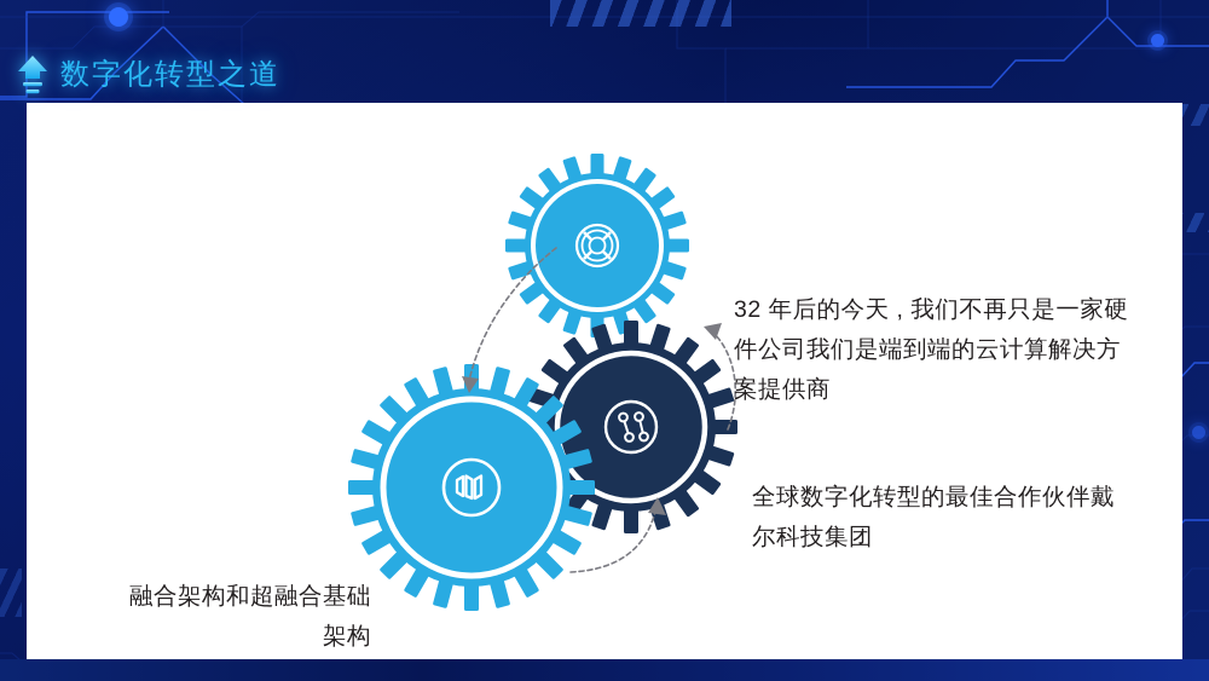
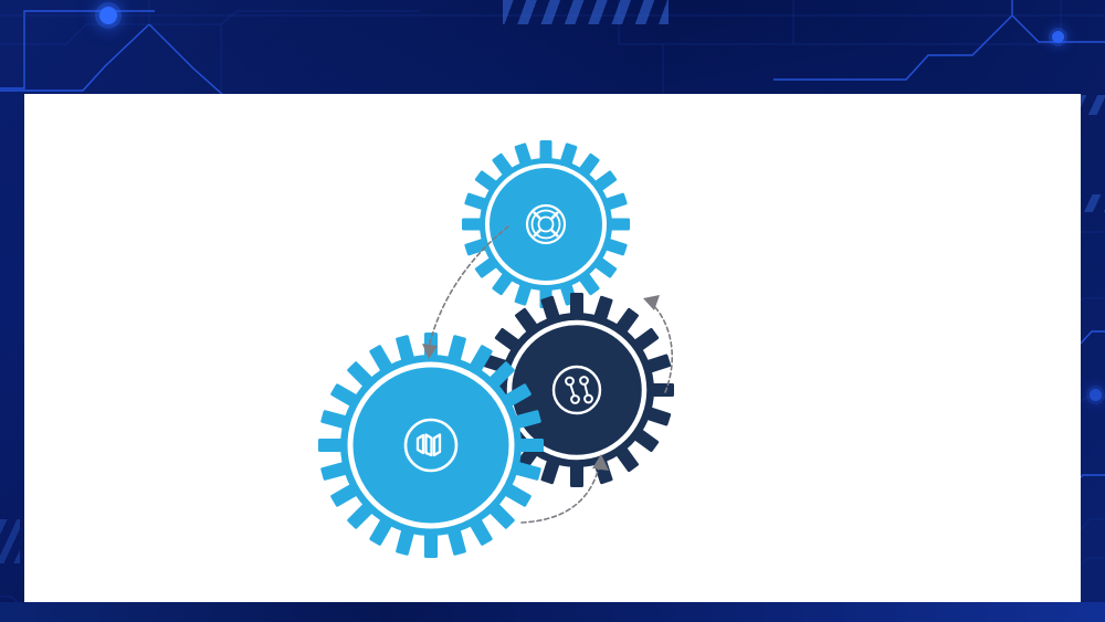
- 数字化转型之道
- 32 年后的今天 , 我们不再只是一家硬件公司我们是端到端的云计算解决方案提供商
- 全球数字化转型的最佳合作伙伴戴尔科技集团
- 融合架构和超融合基础架构
